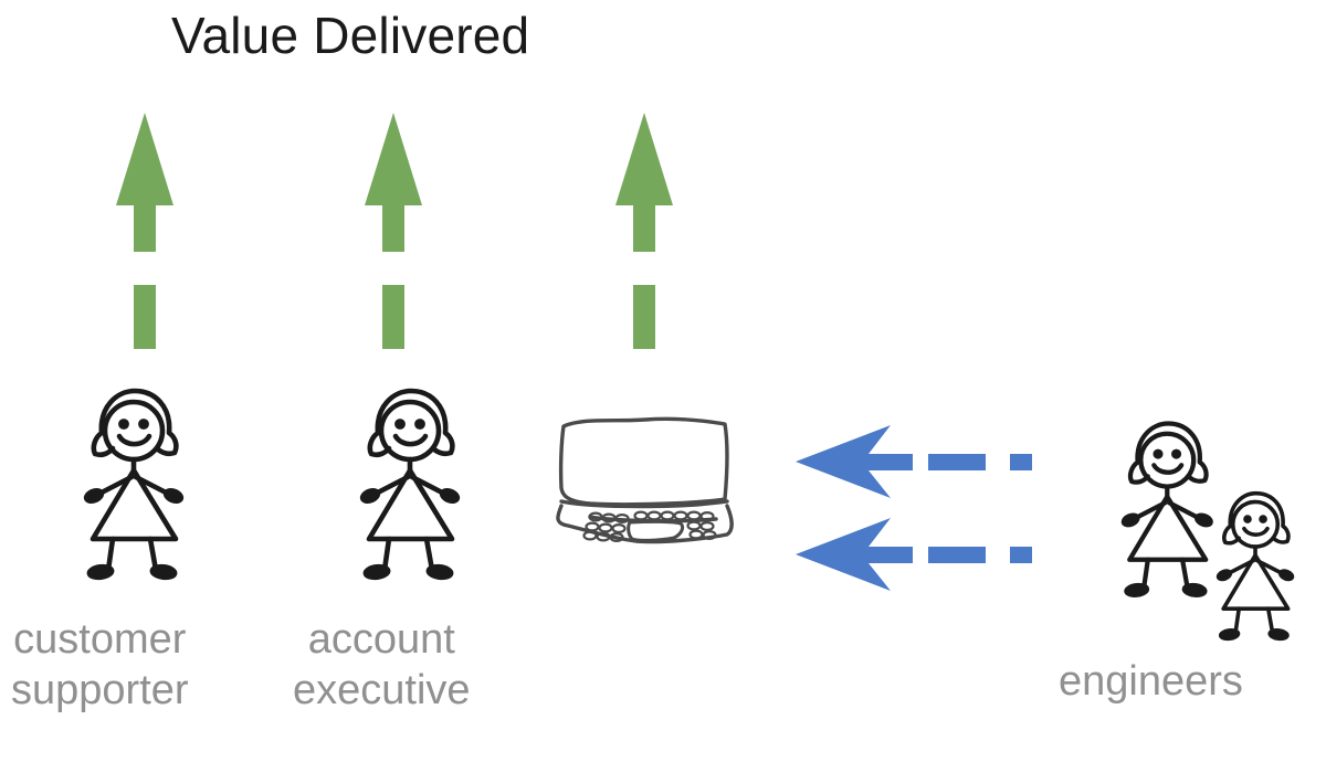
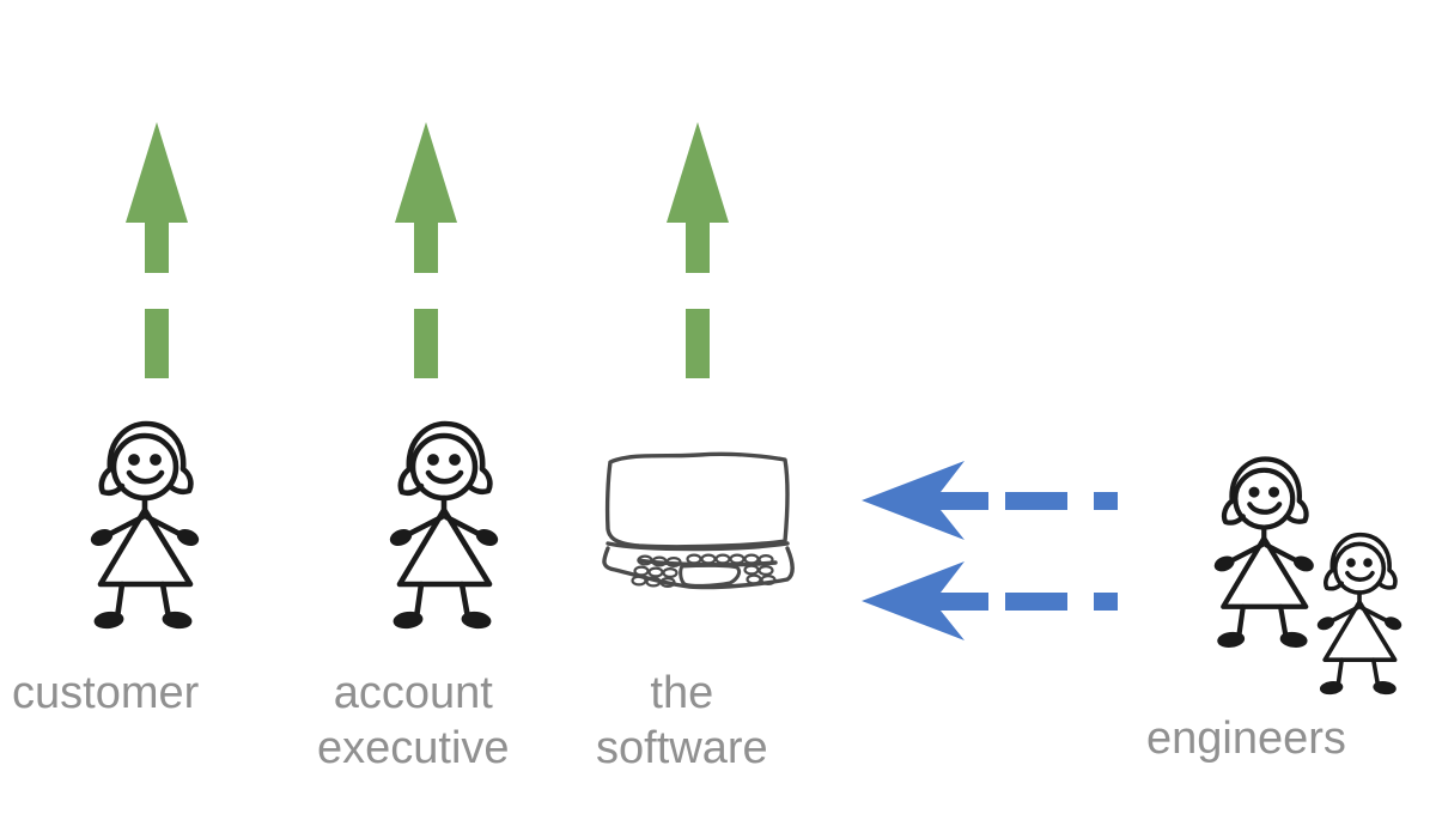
- Value Delivered
  customer
- supporter
  account
  executive
+ the
+ software
  engineers
